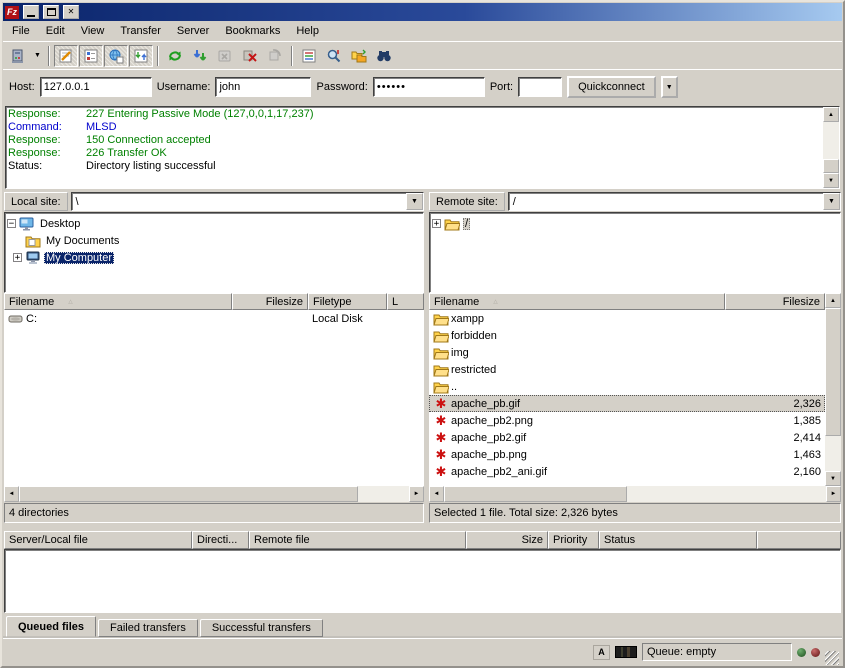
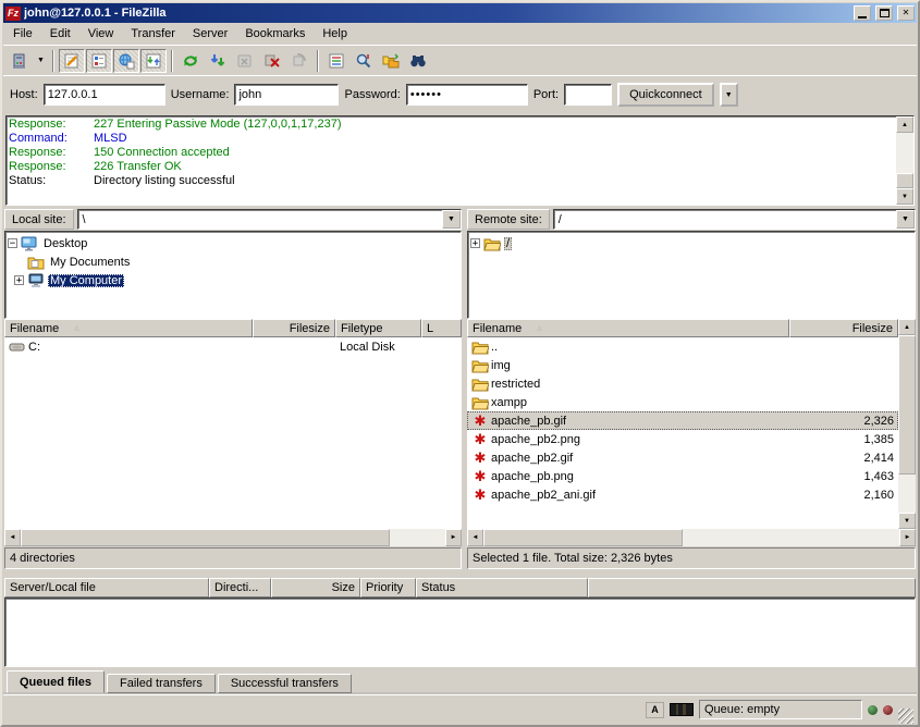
  Fz
+ john@127.0.0.1 - FileZilla
  ✕
  File
  Edit
  View
  Transfer
  Server
  Bookmarks
  Help
  Host:
  127.0.0.1
  Username:
  john
  Password:
  ••••••
  Port:
  Quickconnect
  Response: 227 Entering Passive Mode (127,0,0,1,17,237)
  Command: MLSD
  Response: 150 Connection accepted
  Response: 226 Transfer OK
  Status: Directory listing successful
  Local site:
  \
  −
  Desktop
  My Documents
  +
  My Computer
  Filename
  Filesize
  Filetype
  L
  C:
  Local Disk
  4 directories
  Remote site:
  /
  +
  /
  Filename
  Filesize
- xampp
+ ..
- forbidden
  img
  restricted
- ..
+ xampp
  ✱
  apache_pb.gif
  2,326
  ✱
  apache_pb2.png
  1,385
  ✱
  apache_pb2.gif
  2,414
  ✱
  apache_pb.png
  1,463
  ✱
  apache_pb2_ani.gif
  2,160
  Selected 1 file. Total size: 2,326 bytes
  Server/Local file
  Directi...
- Remote file
  Size
  Priority
  Status
  Queued files
  Failed transfers
  Successful transfers
  A
  Queue: empty
